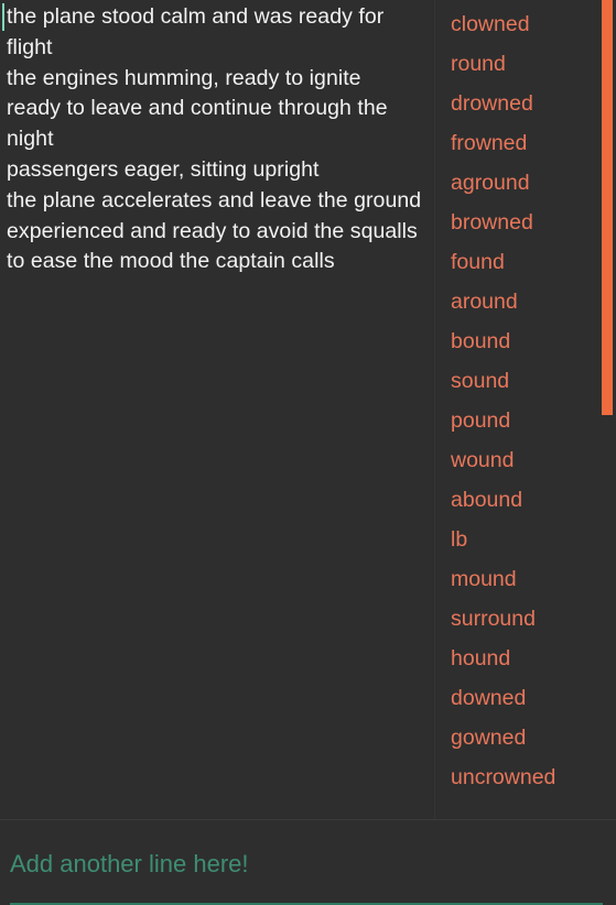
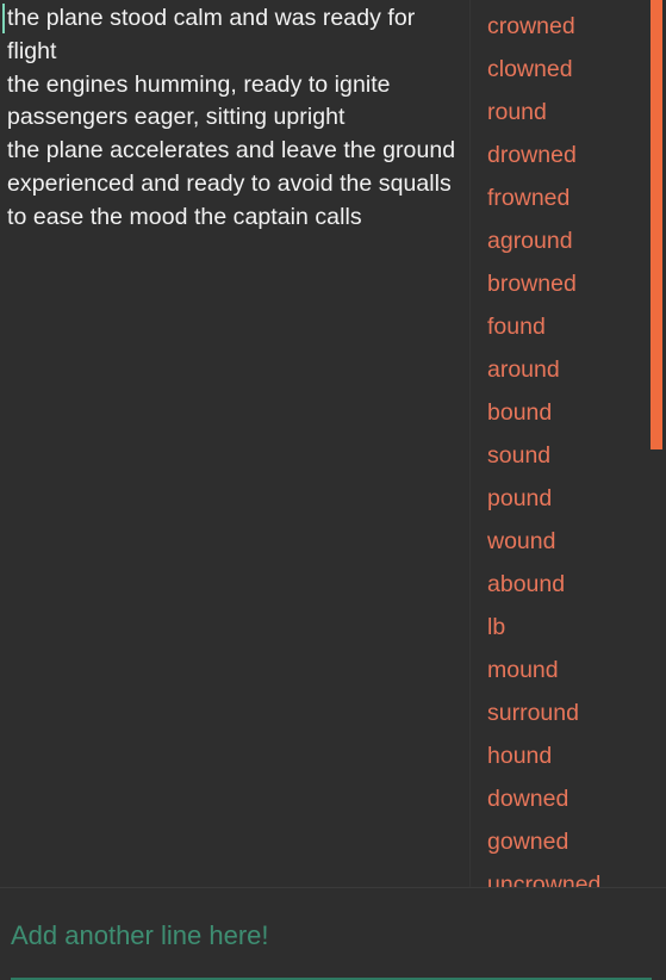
  the plane stood calm and was ready for flight
  the engines humming, ready to ignite
- ready to leave and continue through the night
  passengers eager, sitting upright
  the plane accelerates and leave the ground
  experienced and ready to avoid the squalls
  to ease the mood the captain calls
+ crowned
  clowned
  round
  drowned
  frowned
  aground
  browned
  found
  around
  bound
  sound
  pound
  wound
  abound
  lb
  mound
  surround
  hound
  downed
  gowned
  uncrowned
  Add another line here!
